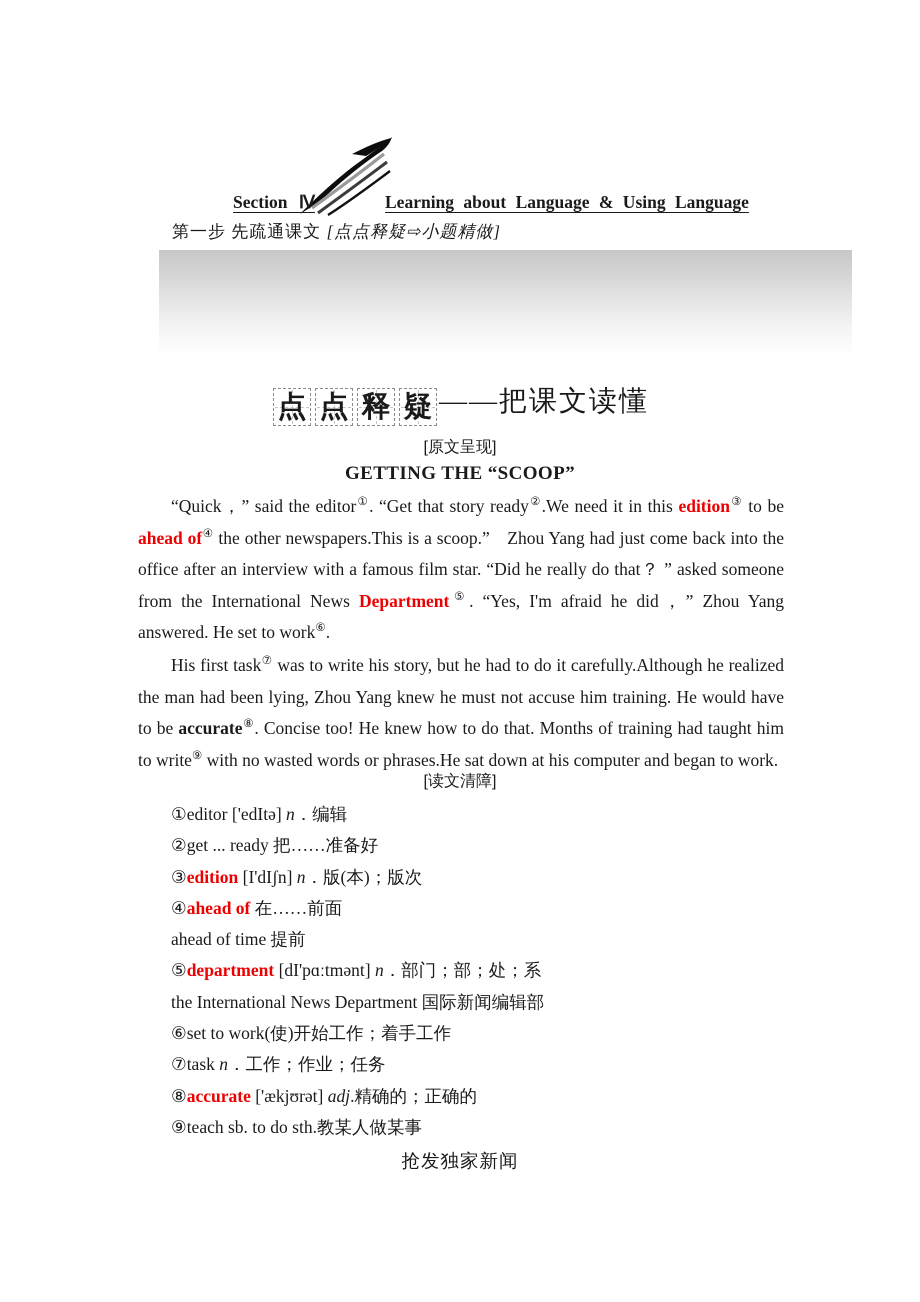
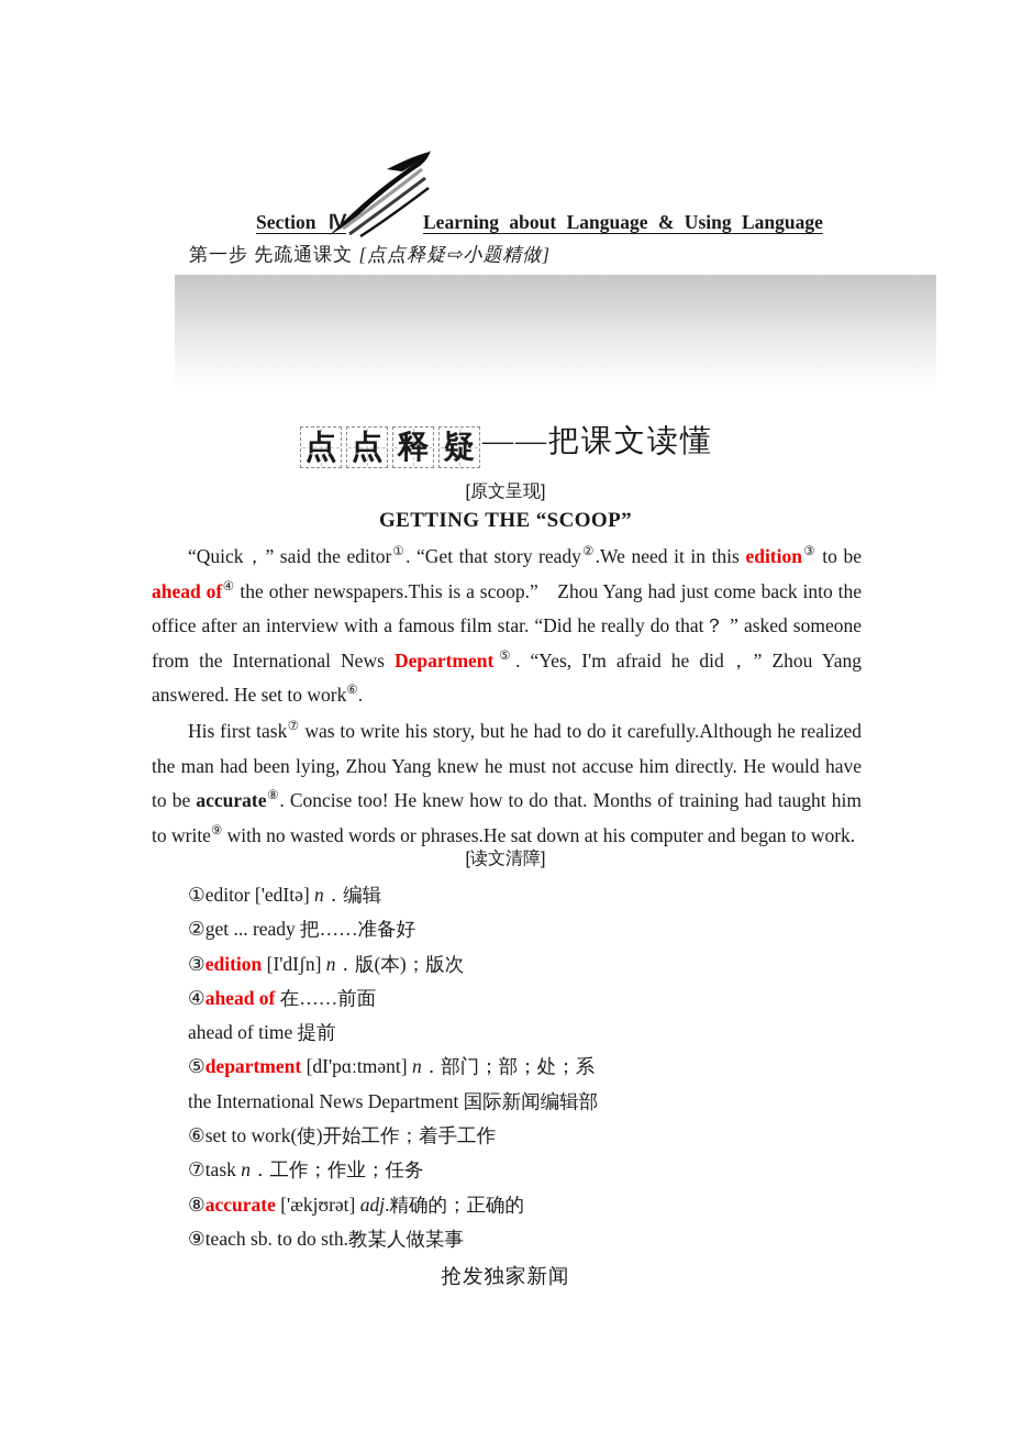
  Section Ⅳ
  Learning about Language & Using Language
  第一步 先疏通课文 [点点释疑⇨小题精做]
  点 点 释 疑 ——把课文读懂
  [原文呈现]
  GETTING THE “SCOOP”
  “Quick，” said the editor①. “Get that story ready②.We need it in this edition③ to be ahead of④ the other newspapers.This is a scoop.” Zhou Yang had just come back into the office after an interview with a famous film star. “Did he really do that？ ” asked someone from the International News Department⑤. “Yes, I'm afraid he did，” Zhou Yang answered. He set to work⑥.
- His first task⑦ was to write his story, but he had to do it carefully.Although he realized the man had been lying, Zhou Yang knew he must not accuse him training. He would have to be accurate⑧. Concise too! He knew how to do that. Months of training had taught him to write⑨ with no wasted words or phrases.He sat down at his computer and began to work.
+ His first task⑦ was to write his story, but he had to do it carefully.Although he realized the man had been lying, Zhou Yang knew he must not accuse him directly. He would have to be accurate⑧. Concise too! He knew how to do that. Months of training had taught him to write⑨ with no wasted words or phrases.He sat down at his computer and began to work.
  [读文清障]
  ①editor ['edItə] n．编辑
  ②get ... ready 把……准备好
  ③edition [I'dIʃn] n．版(本)；版次
  ④ahead of 在……前面
  ahead of time 提前
  ⑤department [dI'pɑːtmənt] n．部门；部；处；系
  the International News Department 国际新闻编辑部
  ⑥set to work(使)开始工作；着手工作
  ⑦task n．工作；作业；任务
  ⑧accurate ['ækjʊrət] adj.精确的；正确的
  ⑨teach sb. to do sth.教某人做某事
  抢发独家新闻
